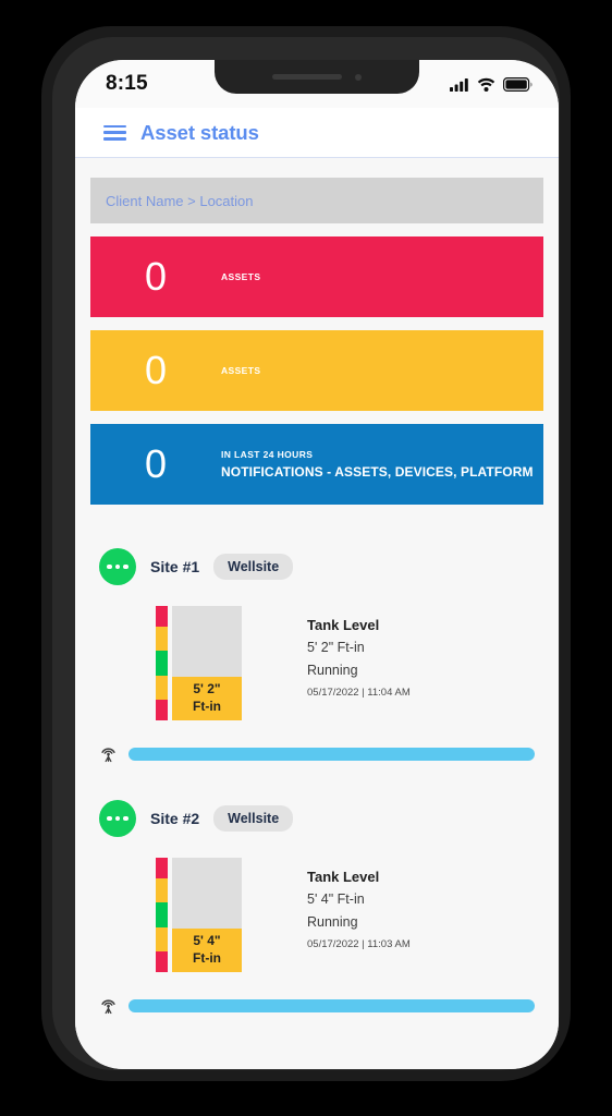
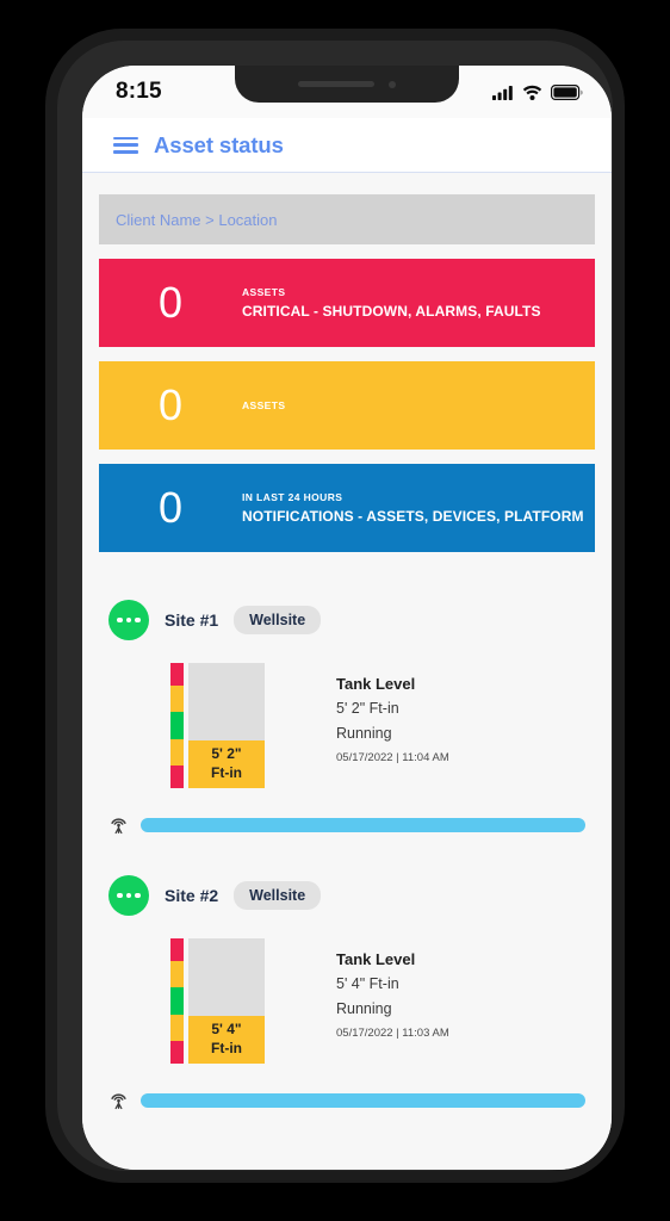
  8:15
  Asset status
  Client Name > Location
  0
  ASSETS
+ CRITICAL - SHUTDOWN, ALARMS, FAULTS
  0
  ASSETS
  0
  IN LAST 24 HOURS
  NOTIFICATIONS - ASSETS, DEVICES, PLATFORM
  Site #1
  Wellsite
  5' 2"
  Ft-in
  Tank Level
  5' 2" Ft-in
  Running
  05/17/2022 | 11:04 AM
  Site #2
  Wellsite
  5' 4"
  Ft-in
  Tank Level
  5' 4" Ft-in
  Running
  05/17/2022 | 11:03 AM
